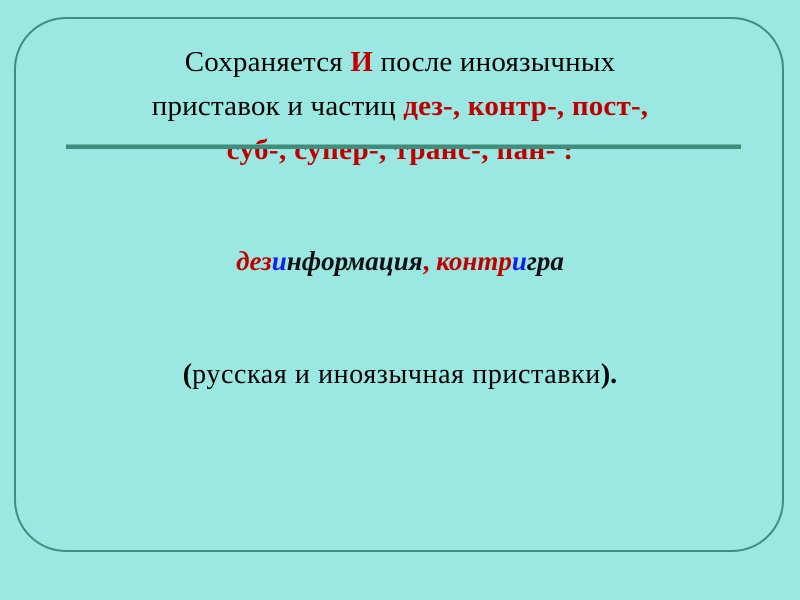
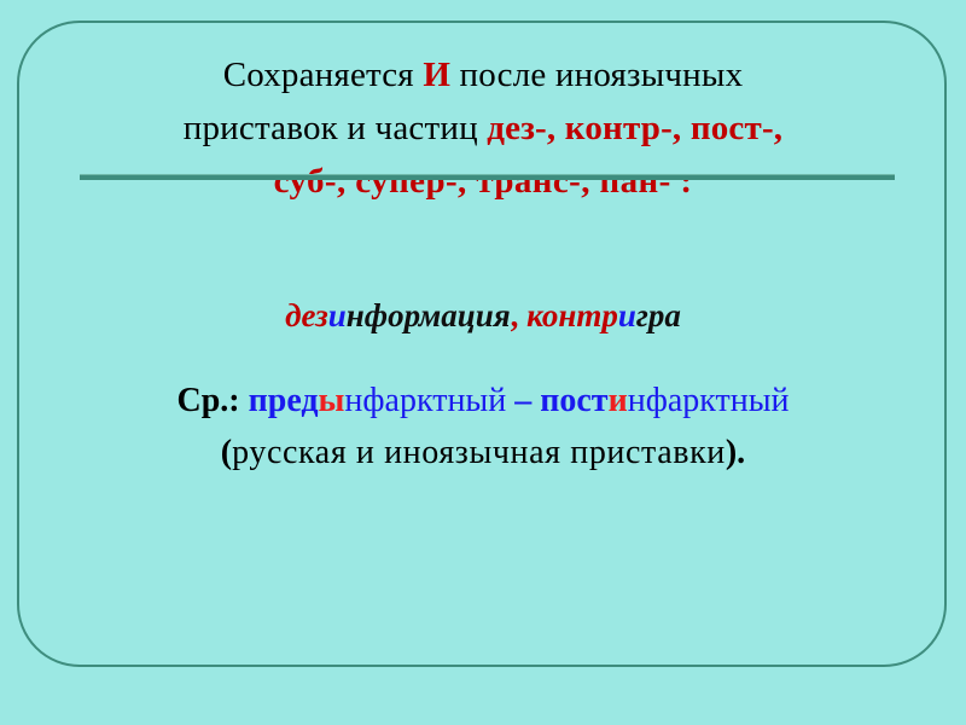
  Сохраняется И после иноязычных
  приставок и частиц дез-, контр-, пост-,
  суб-, супер-, транс-, пан- :
  дезинформация, контригра
+ Ср.: предынфарктный – постинфарктный
  (русская и иноязычная приставки).
